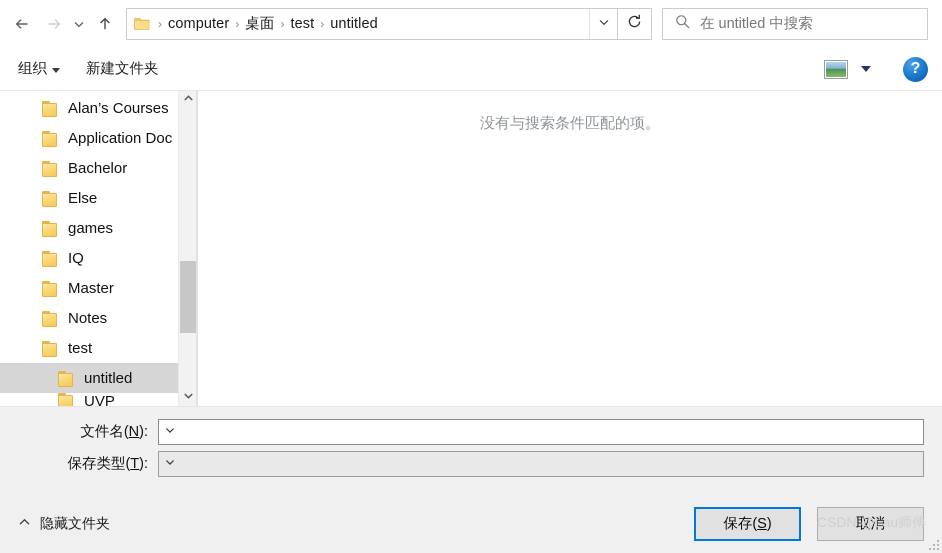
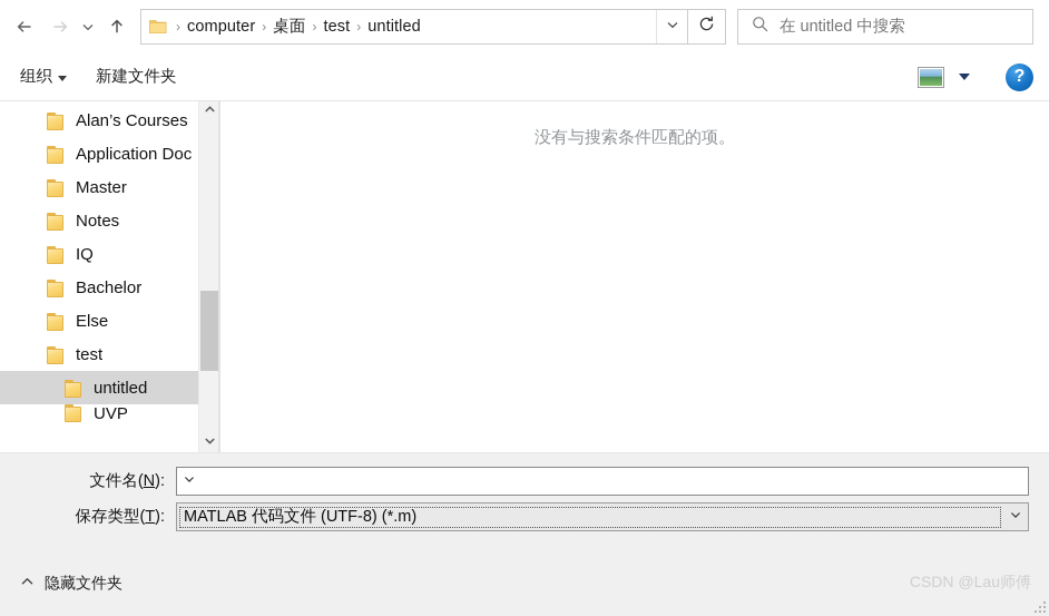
  ›
  computer
  ›
  桌面
  ›
  test
  ›
  untitled
  在 untitled 中搜索
  组织
  新建文件夹
  ?
  Alan’s Courses
  Application Doc
- Bachelor
+ Master
- Else
+ Notes
- games
  IQ
- Master
+ Bachelor
- Notes
+ Else
  test
  untitled
  UVP
  没有与搜索条件匹配的项。
  文件名(N):
  保存类型(T):
+ MATLAB 代码文件 (UTF-8) (*.m)
  隐藏文件夹
- 保存(
- S
- )
- 取消
  CSDN @Lau师傅
